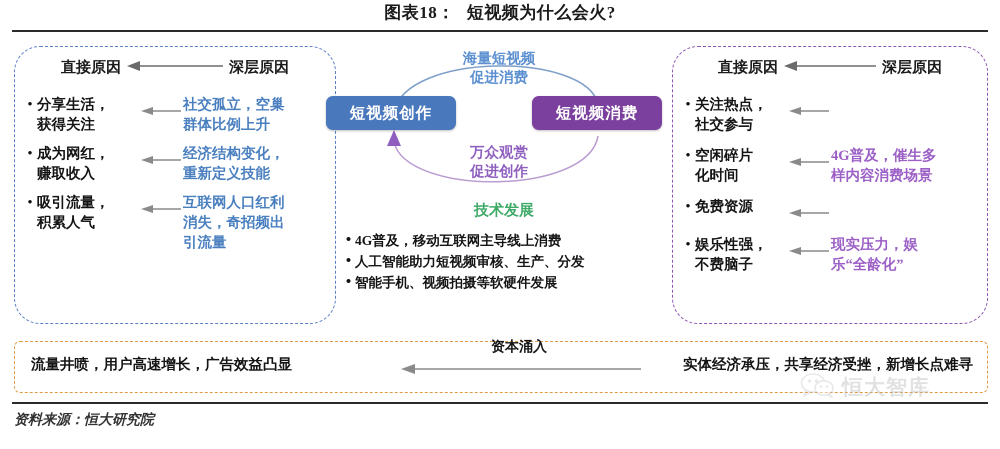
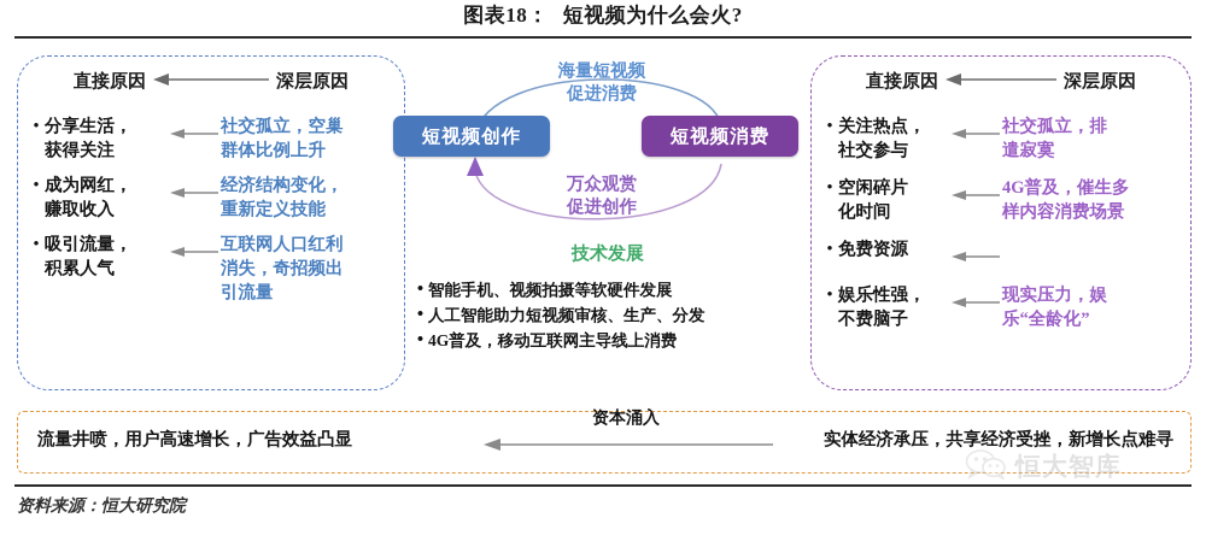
  图表18： 短视频为什么会火?
  直接原因
  深层原因
  •
  分享生活，
  获得关注
  社交孤立，空巢
  群体比例上升
  •
  成为网红，
  赚取收入
  经济结构变化，
  重新定义技能
  •
  吸引流量，
  积累人气
  互联网人口红利
  消失，奇招频出
  引流量
  海量短视频
  促进消费
  万众观赏
  促进创作
  短视频创作
  短视频消费
  技术发展
  •
- 4G普及，移动互联网主导线上消费
+ 智能手机、视频拍摄等软硬件发展
  •
  人工智能助力短视频审核、生产、分发
  •
- 智能手机、视频拍摄等软硬件发展
+ 4G普及，移动互联网主导线上消费
  直接原因
  深层原因
  •
  关注热点，
  社交参与
+ 社交孤立，排
+ 遣寂寞
  •
  空闲碎片
  化时间
  4G普及，催生多
  样内容消费场景
  •
  免费资源
  •
  娱乐性强，
  不费脑子
  现实压力，娱
  乐“全龄化”
  流量井喷，用户高速增长，广告效益凸显
  资本涌入
  实体经济承压，共享经济受挫，新增长点难寻
  资料来源：恒大研究院
  恒大智库
